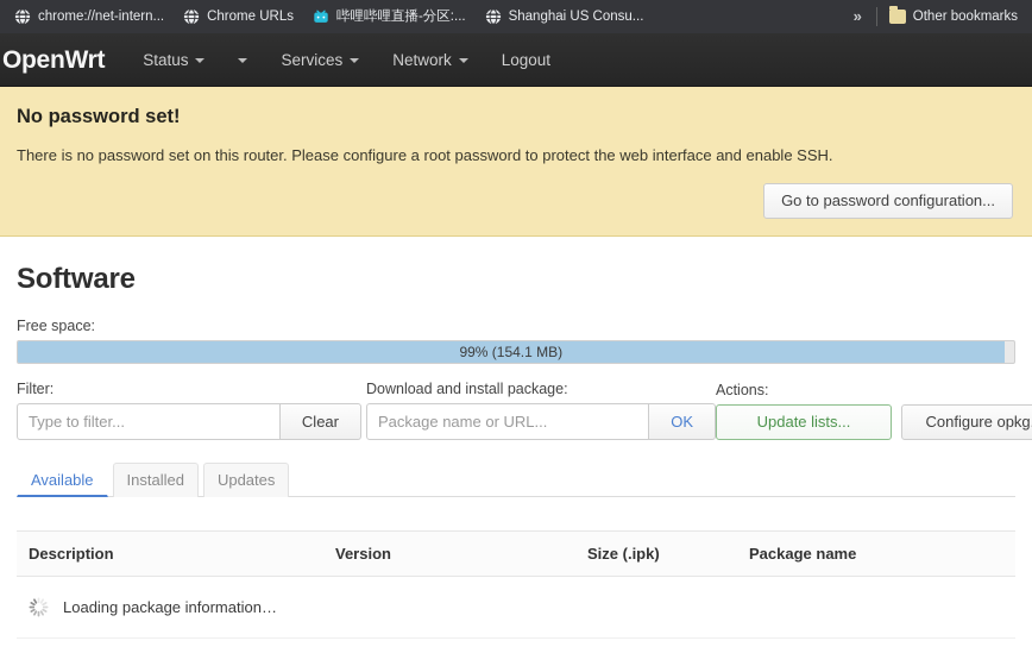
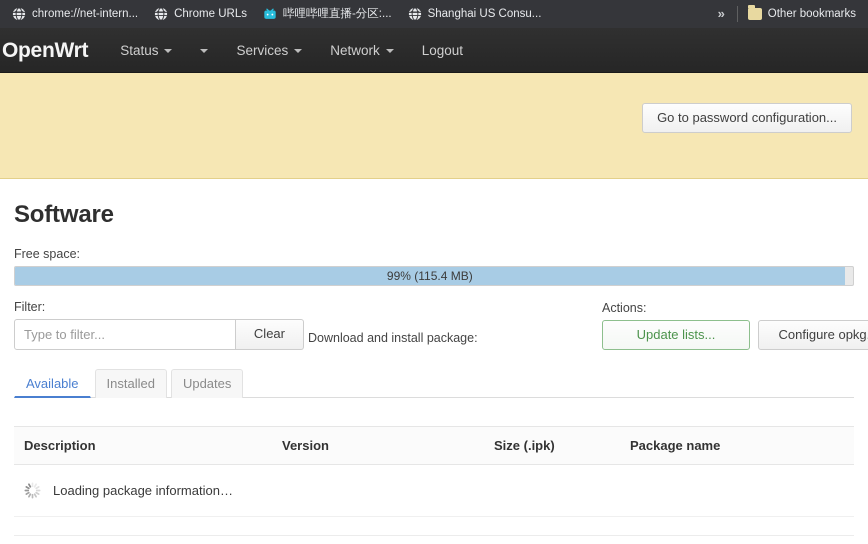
  chrome://net-intern...
  Chrome URLs
  哔哩哔哩直播-分区:...
  Shanghai US Consu...
  »
  Other bookmarks
  OpenWrt
  Status
  Services
  Network
  Logout
- No password set!
- There is no password set on this router. Please configure a root password to protect the web interface and enable SSH.
  Go to password configuration...
  Software
  Free space:
- 99% (154.1 MB)
+ 99% (115.4 MB)
  Filter:
  Type to filter...
  Clear
  Download and install package:
- Package name or URL...
- OK
  Actions:
  Update lists...
  Configure opkg
  Available
  Installed
  Updates
  Description
  Version
  Size (.ipk)
  Package name
  Loading package information…
